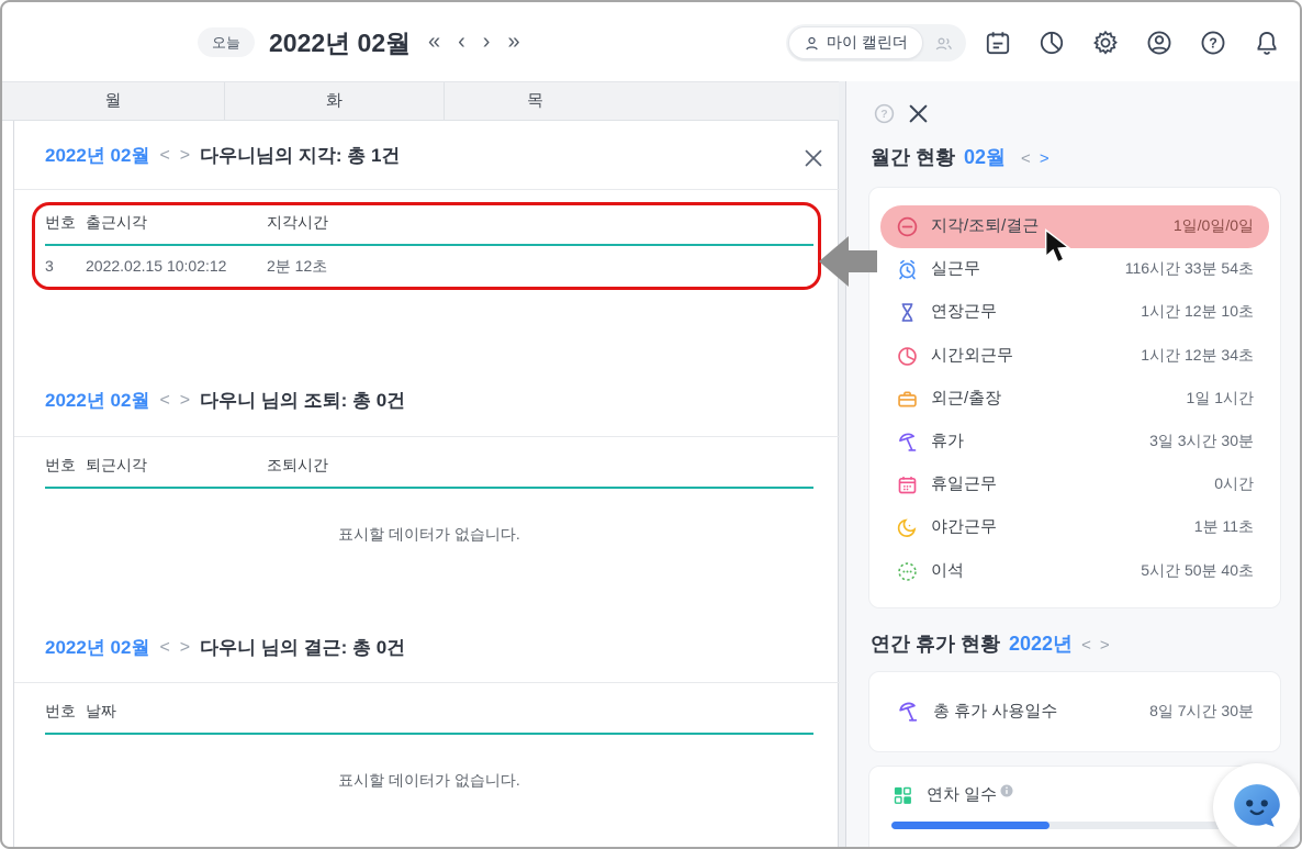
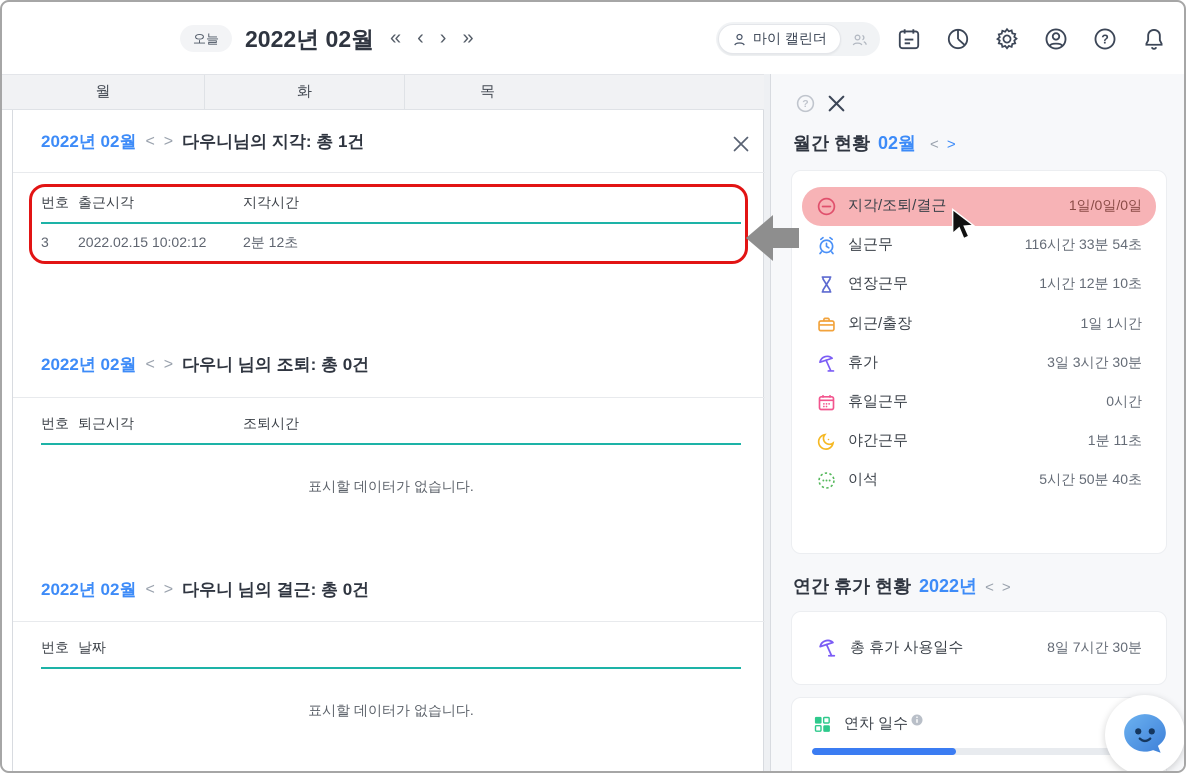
  오늘
  2022년 02월
  «
  ‹
  ›
  »
  마이 캘린더
  ?
  월
  화
  목
  2022년 02월
  <
  >
  다우니님의 지각: 총 1건
  번호
  출근시각
  지각시간
  3
  2022.02.15 10:02:12
  2분 12초
  2022년 02월
  <
  >
  다우니 님의 조퇴: 총 0건
  번호
  퇴근시각
  조퇴시간
  표시할 데이터가 없습니다.
  2022년 02월
  <
  >
  다우니 님의 결근: 총 0건
  번호
  날짜
  표시할 데이터가 없습니다.
  ?
  월간 현황
  02월
  <
  >
  지각/조퇴/결근
  1일/0일/0일
  실근무
  116시간 33분 54초
  연장근무
  1시간 12분 10초
- 시간외근무
- 1시간 12분 34초
  외근/출장
  1일 1시간
  휴가
  3일 3시간 30분
  휴일근무
  0시간
  야간근무
  1분 11초
  이석
  5시간 50분 40초
  연간 휴가 현황
  2022년
  <
  >
  총 휴가 사용일수
  8일 7시간 30분
  연차 일수
